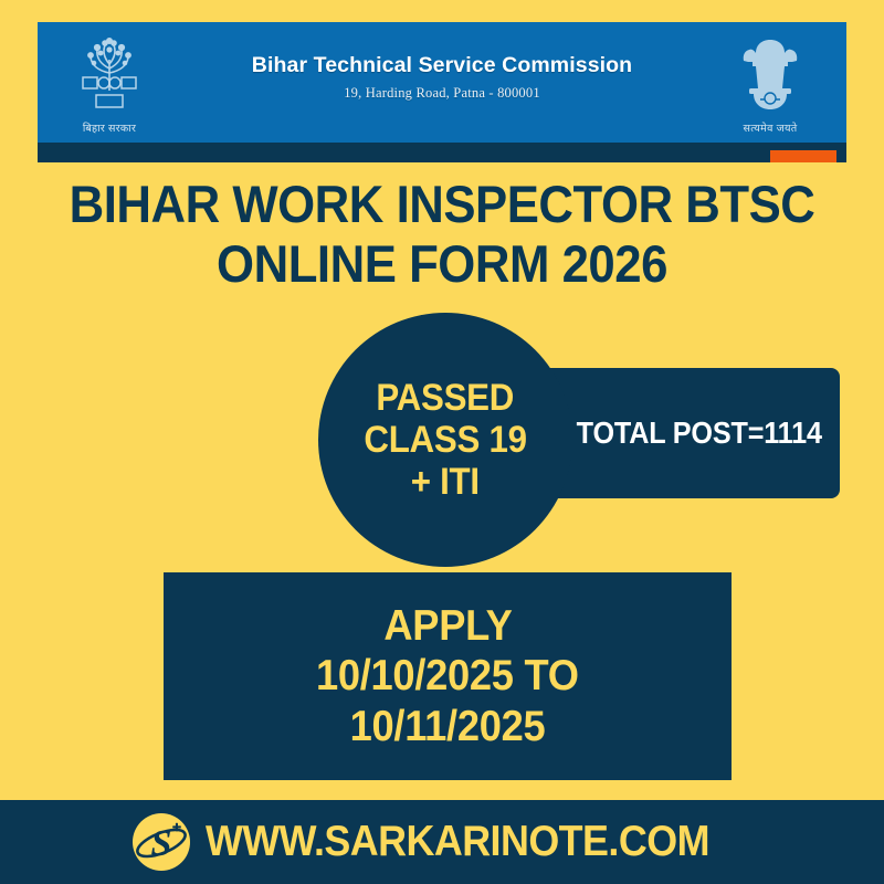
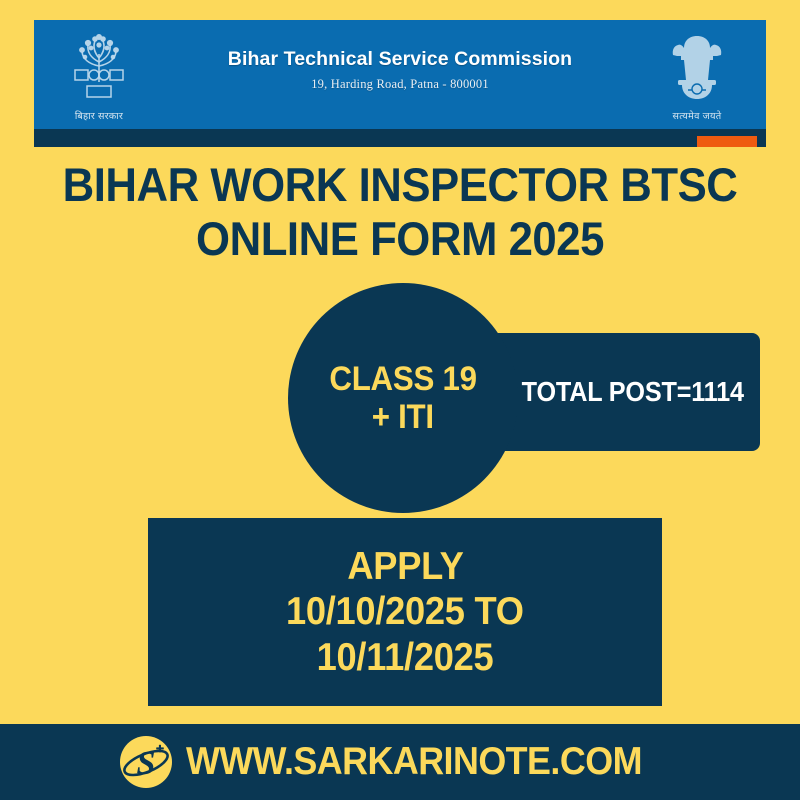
  बिहार सरकार
  Bihar Technical Service Commission
  19, Harding Road, Patna - 800001
  सत्यमेव जयते
  BIHAR WORK INSPECTOR BTSC
- ONLINE FORM 2026
+ ONLINE FORM 2025
  TOTAL POST=1114
- PASSED
  CLASS 19
  + ITI
  APPLY
  10/10/2025 TO
  10/11/2025
  S
  WWW.SARKARINOTE.COM
